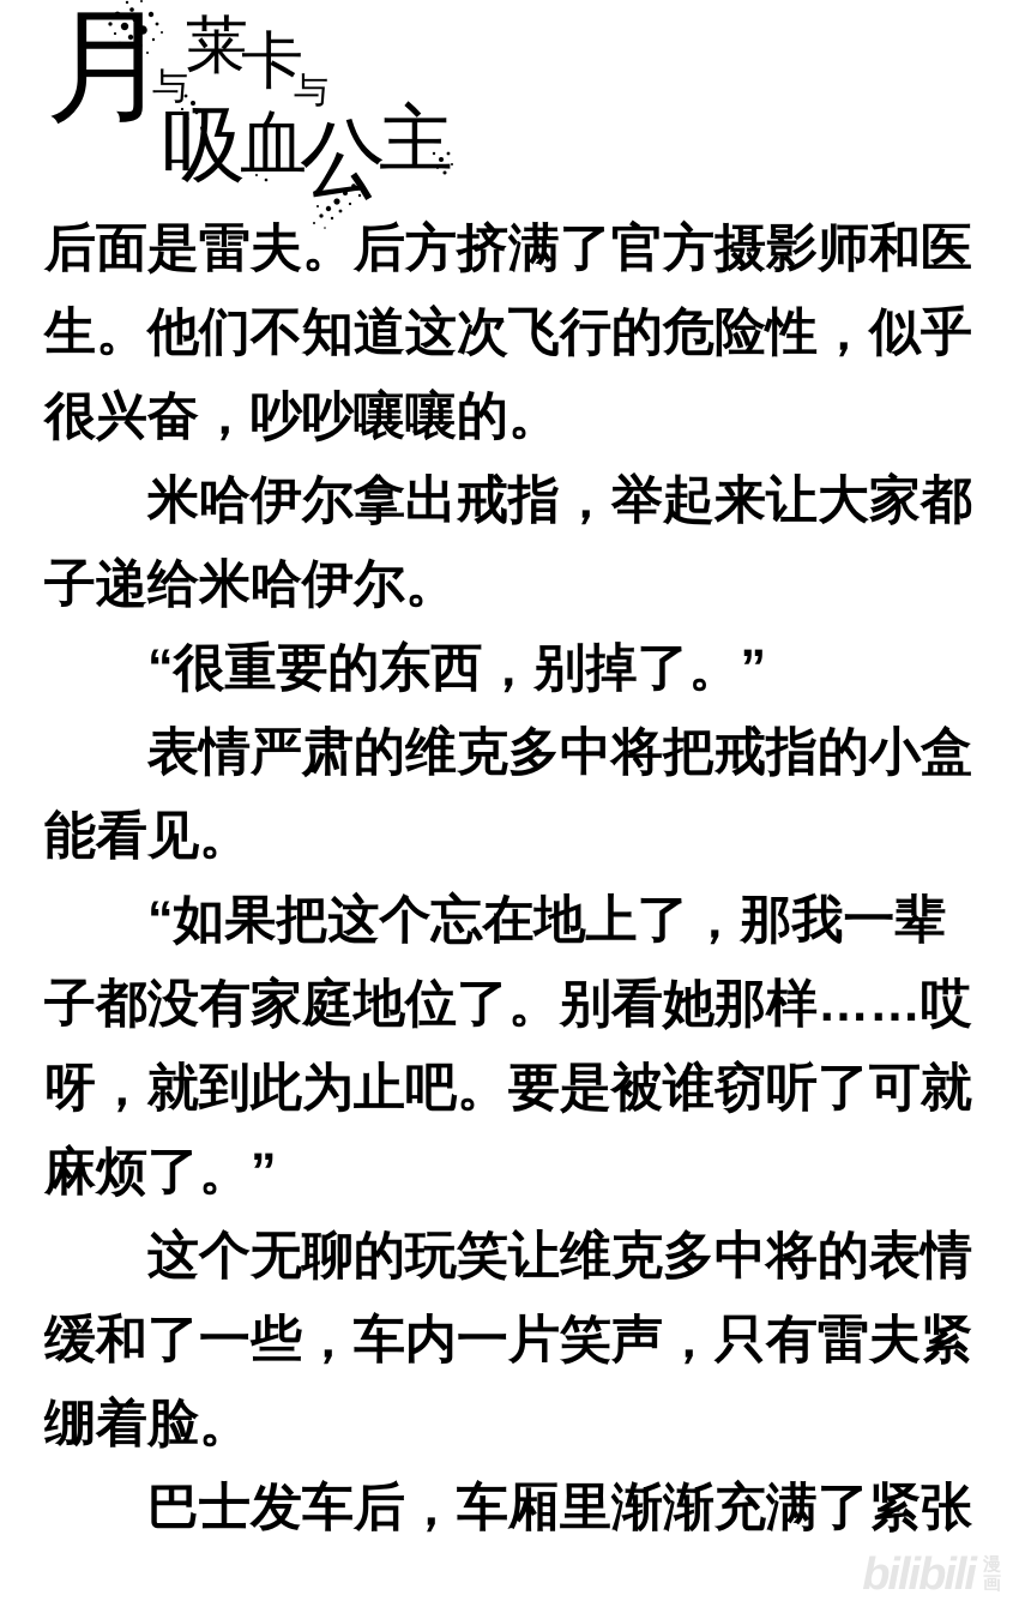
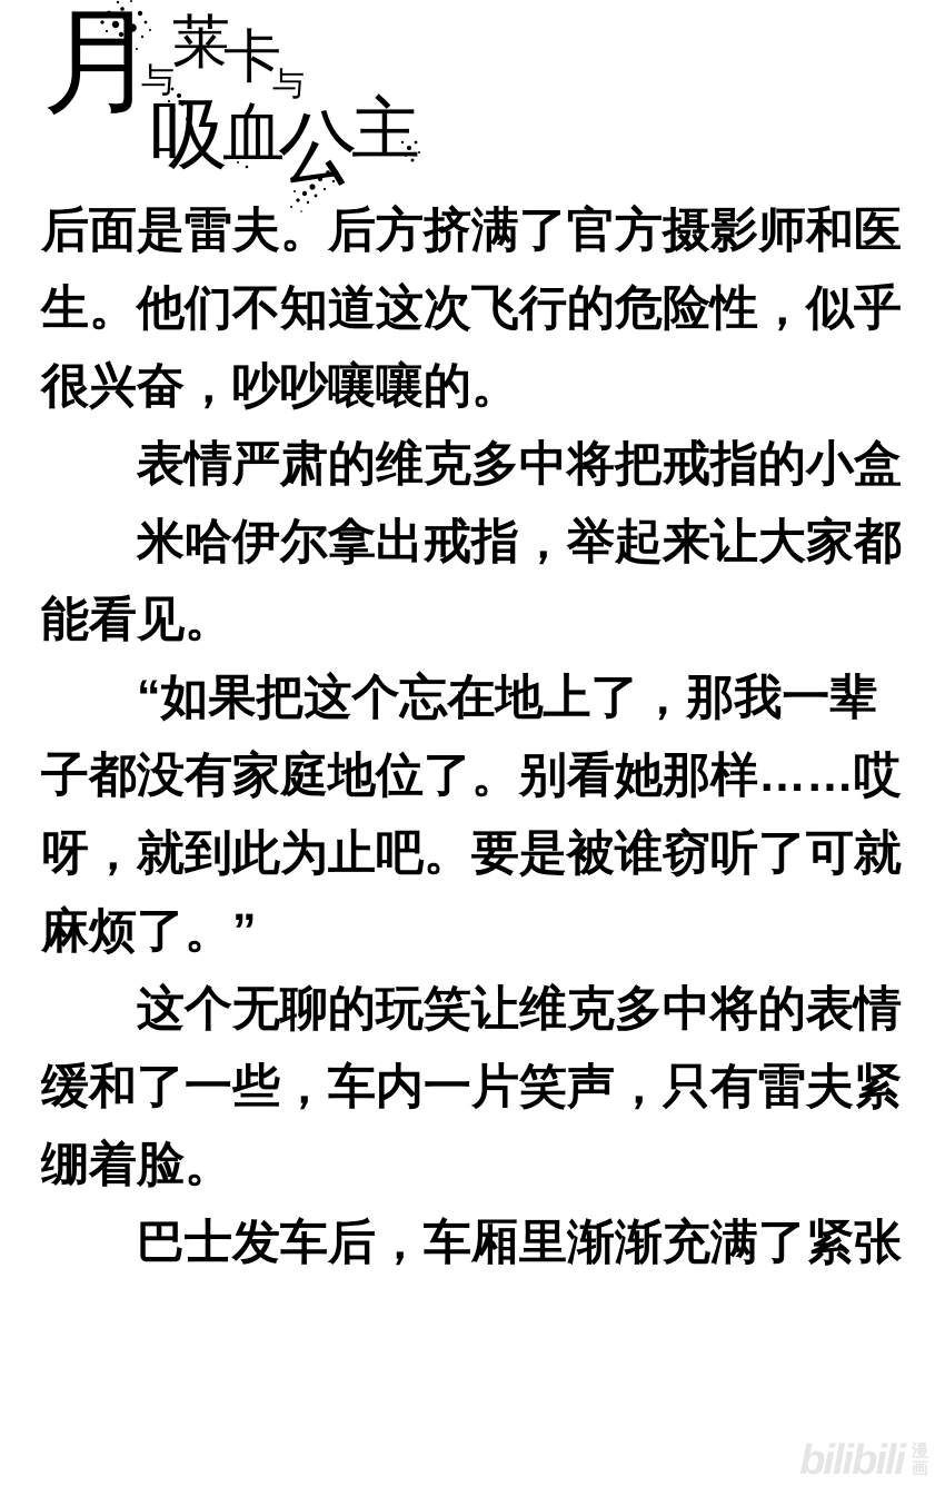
  月
  与
  莱
  卡
  与
  吸
  血
  公
  主
  后面是雷夫。后方挤满了官方摄影师和医
  生。他们不知道这次飞行的危险性，似乎
  很兴奋，吵吵嚷嚷的。
- 米哈伊尔拿出戒指，举起来让大家都
+ 表情严肃的维克多中将把戒指的小盒
- 子递给米哈伊尔。
- “很重要的东西，别掉了。”
- 表情严肃的维克多中将把戒指的小盒
+ 米哈伊尔拿出戒指，举起来让大家都
  能看见。
  “如果把这个忘在地上了，那我一辈
  子都没有家庭地位了。别看她那样……哎
  呀，就到此为止吧。要是被谁窃听了可就
  麻烦了。”
  这个无聊的玩笑让维克多中将的表情
  缓和了一些，车内一片笑声，只有雷夫紧
  绷着脸。
  巴士发车后，车厢里渐渐充满了紧张
  bilibili
  漫
  画
